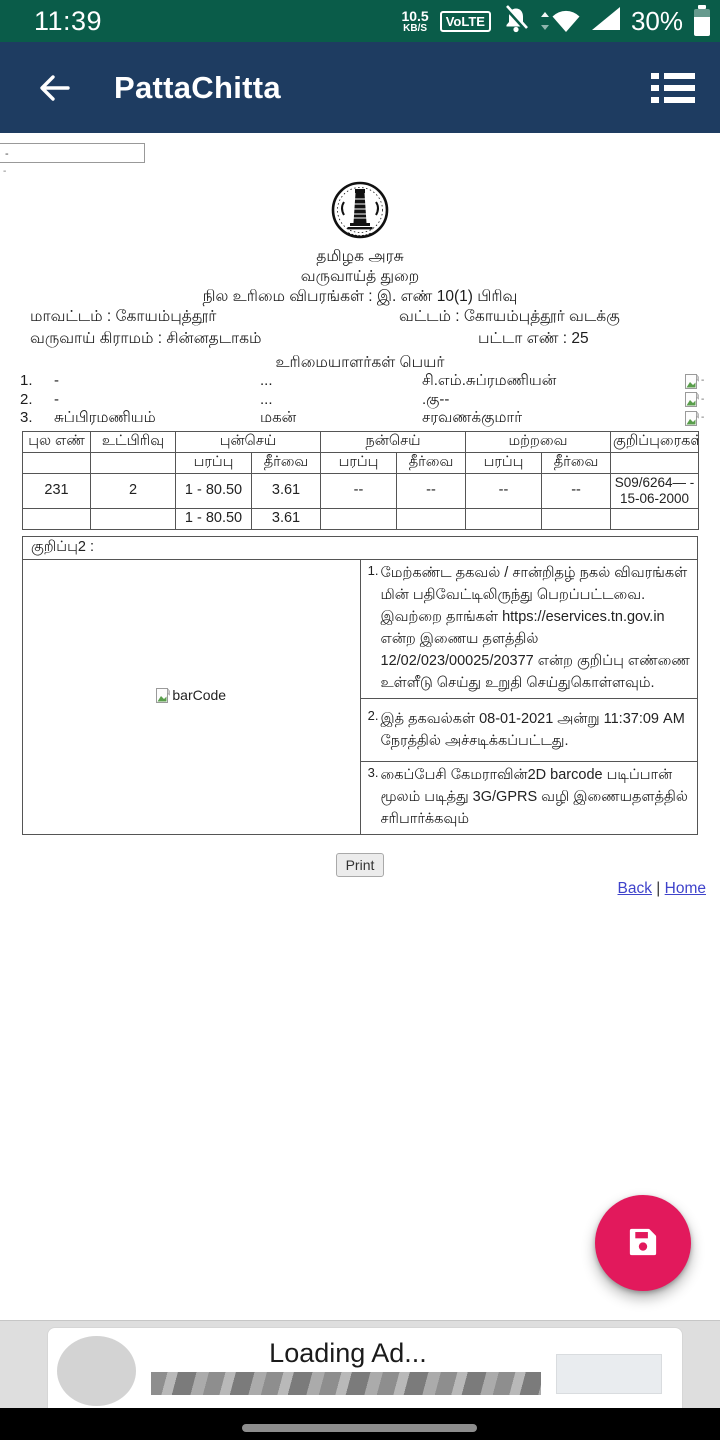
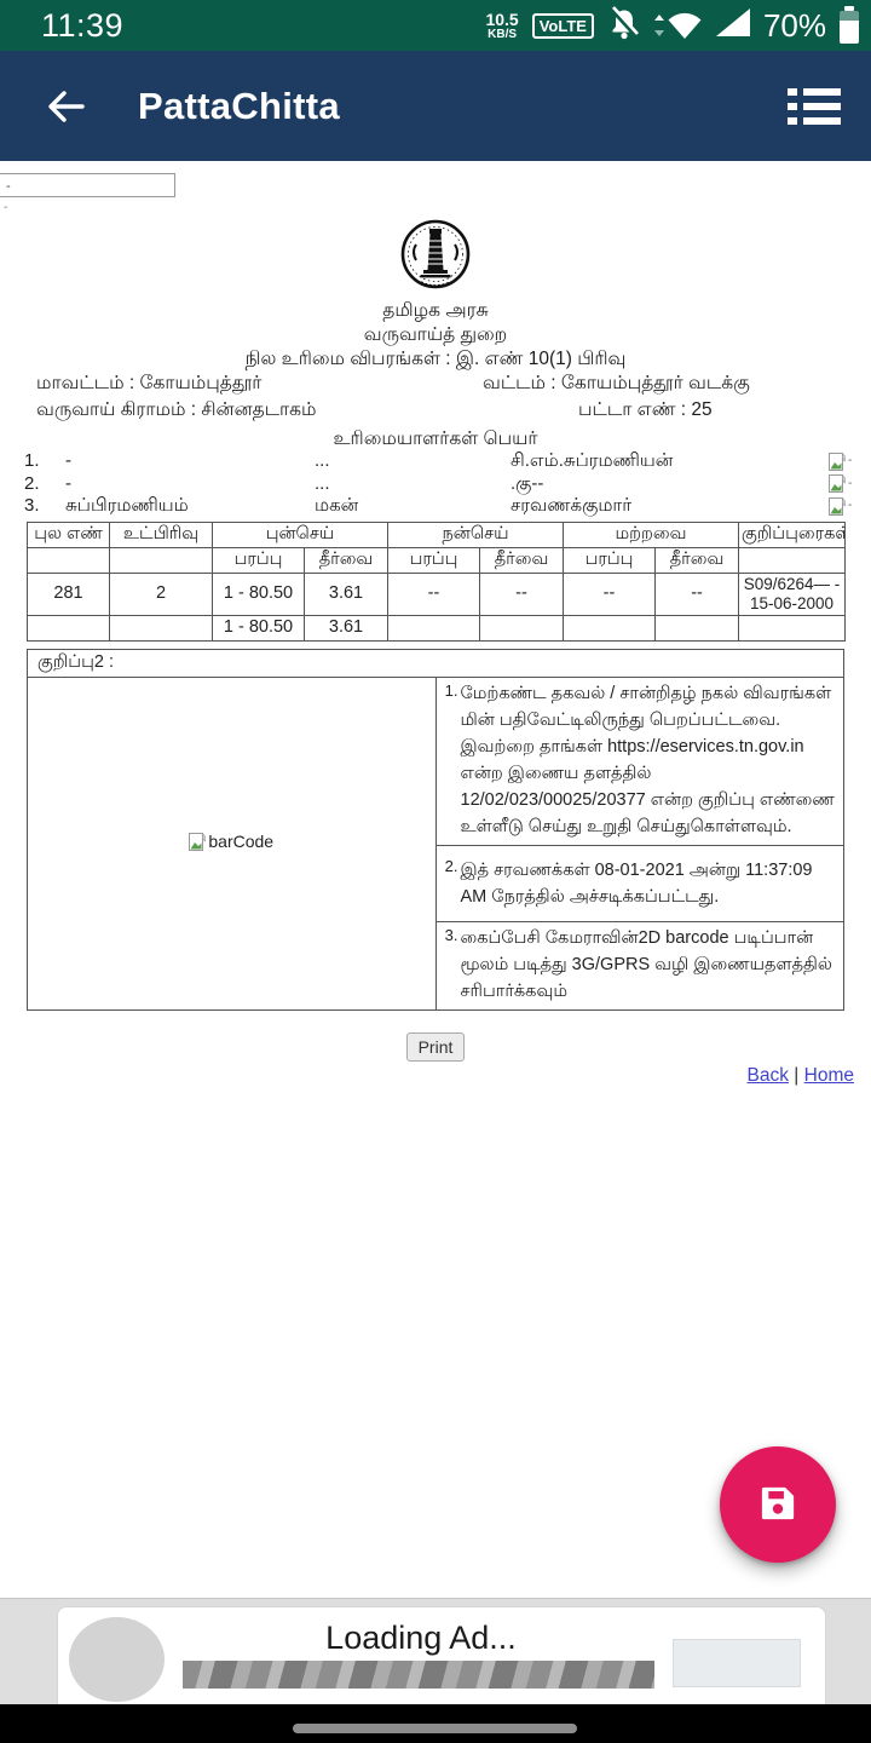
  11:39
  10.5
  KB/S
  VoLTE
- 30%
+ 70%
  PattaChitta
  -
  -
  தமிழக அரசு
  வருவாய்த் துறை
  நில உரிமை விபரங்கள் : இ. எண் 10(1) பிரிவு
  மாவட்டம் : கோயம்புத்தூர்
  வட்டம் : கோயம்புத்தூர் வடக்கு
  வருவாய் கிராமம் : சின்னதடாகம்
  பட்டா எண் : 25
  உரிமையாளர்கள் பெயர்
  1.
  -
  ...
  சி.எம்.சுப்ரமணியன்
  -
  2.
  -
  ...
  .கு--
  -
  3.
  சுப்பிரமணியம்
  மகன்
  சரவணக்குமார்
  -
  புல எண்	உட்பிரிவு	புன்செய்	நன்செய்	மற்றவை	குறிப்புரைகள்
  		பரப்பு	தீர்வை	பரப்பு	தீர்வை	பரப்பு	தீர்வை
- 231	2	1 - 80.50	3.61	--	--	--	--	S09/6264— - 15-06-2000
+ 281	2	1 - 80.50	3.61	--	--	--	--	S09/6264— - 15-06-2000
  		1 - 80.50	3.61
  குறிப்பு2 :
- barCode	1. மேற்கண்ட தகவல் / சான்றிதழ் நகல் விவரங்கள் மின் பதிவேட்டிலிருந்து பெறப்பட்டவை. இவற்றை தாங்கள் https://eservices.tn.gov.in என்ற இணைய தளத்தில் 12/02/023/00025/20377 என்ற குறிப்பு எண்ணை உள்ளீடு செய்து உறுதி செய்துகொள்ளவும். 2. இத் தகவல்கள் 08-01-2021 அன்று 11:37:09 AM நேரத்தில் அச்சடிக்கப்பட்டது. 3. கைப்பேசி கேமராவின்2D barcode படிப்பான் மூலம் படித்து 3G/GPRS வழி இணையதளத்தில் சரிபார்க்கவும்
+ barCode	1. மேற்கண்ட தகவல் / சான்றிதழ் நகல் விவரங்கள் மின் பதிவேட்டிலிருந்து பெறப்பட்டவை. இவற்றை தாங்கள் https://eservices.tn.gov.in என்ற இணைய தளத்தில் 12/02/023/00025/20377 என்ற குறிப்பு எண்ணை உள்ளீடு செய்து உறுதி செய்துகொள்ளவும். 2. இத் சரவணக்கள் 08-01-2021 அன்று 11:37:09 AM நேரத்தில் அச்சடிக்கப்பட்டது. 3. கைப்பேசி கேமராவின்2D barcode படிப்பான் மூலம் படித்து 3G/GPRS வழி இணையதளத்தில் சரிபார்க்கவும்
  Print
  Back | Home
  Loading Ad...
